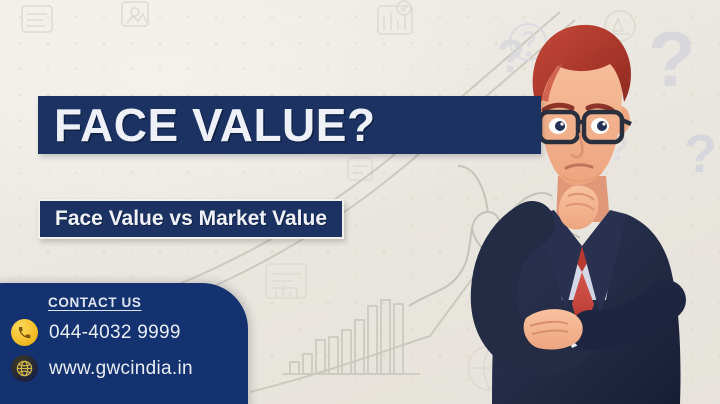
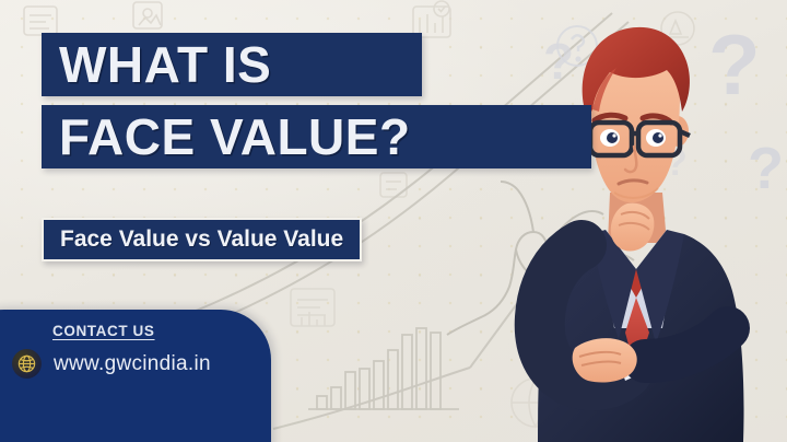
  ?
  ?
  ?
+ WHAT IS
  FACE VALUE?
- Face Value vs Market Value
+ Face Value vs Value Value
  CONTACT US
- 044-4032 9999
  www.gwcindia.in
